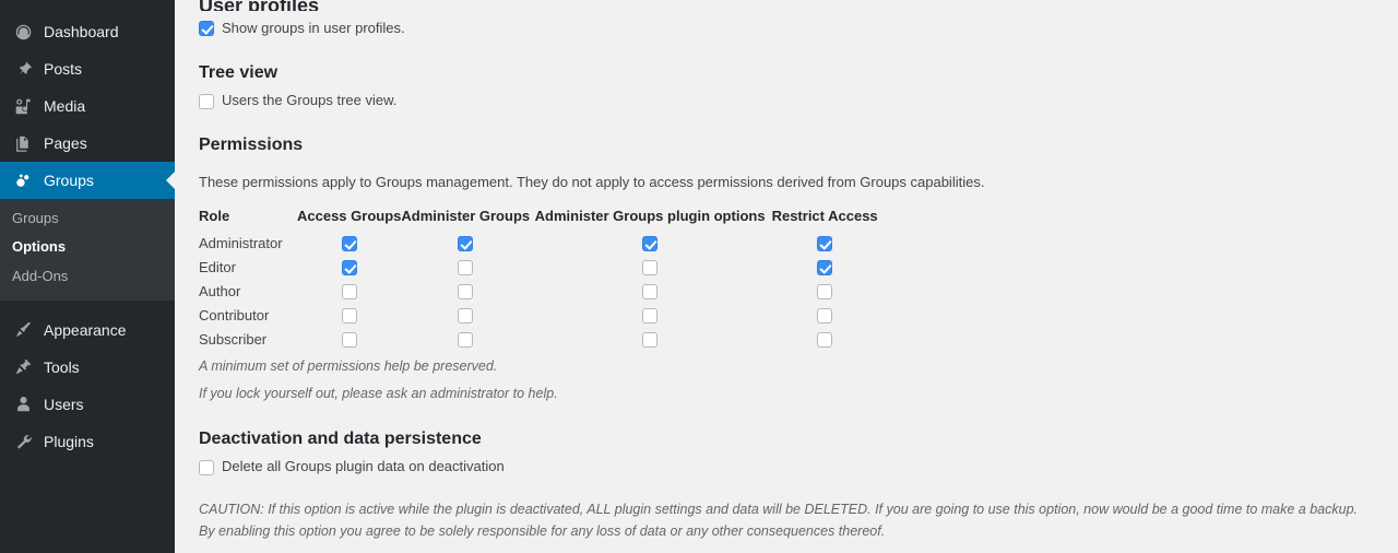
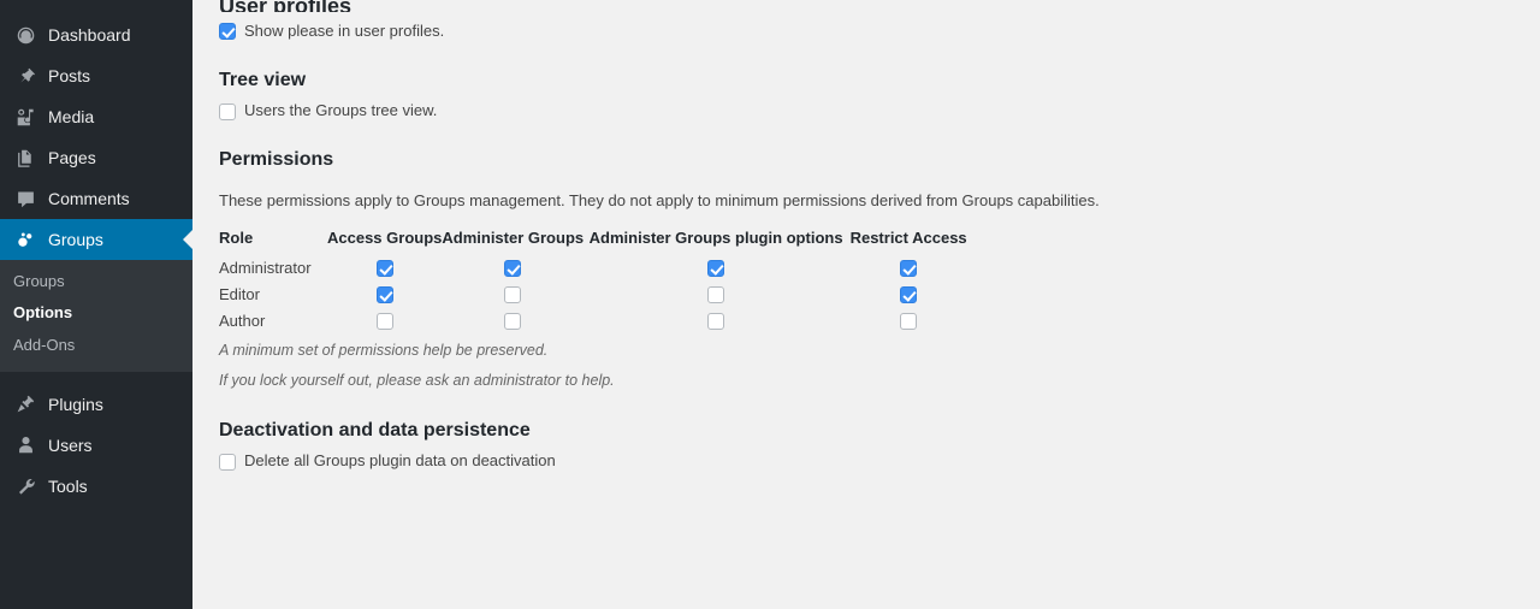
  Dashboard
  Posts
  Media
  Pages
+ Comments
  Groups
  Groups
  Options
  Add-Ons
- Appearance
- Tools
+ Plugins
  Users
- Plugins
+ Tools
  User profiles
- Show groups in user profiles.
+ Show please in user profiles.
  Tree view
  Users the Groups tree view.
  Permissions
- These permissions apply to Groups management. They do not apply to access permissions derived from Groups capabilities.
+ These permissions apply to Groups management. They do not apply to minimum permissions derived from Groups capabilities.
  Role	Access Groups	Administer Groups	Administer Groups plugin options	Restrict Access
  Administrator
  Editor
  Author
- Contributor
- Subscriber
  A minimum set of permissions help be preserved.
  If you lock yourself out, please ask an administrator to help.
  Deactivation and data persistence
  Delete all Groups plugin data on deactivation
- CAUTION: If this option is active while the plugin is deactivated, ALL plugin settings and data will be DELETED. If you are going to use this option, now would be a good time to make a backup. By enabling this option you agree to be solely responsible for any loss of data or any other consequences thereof.
